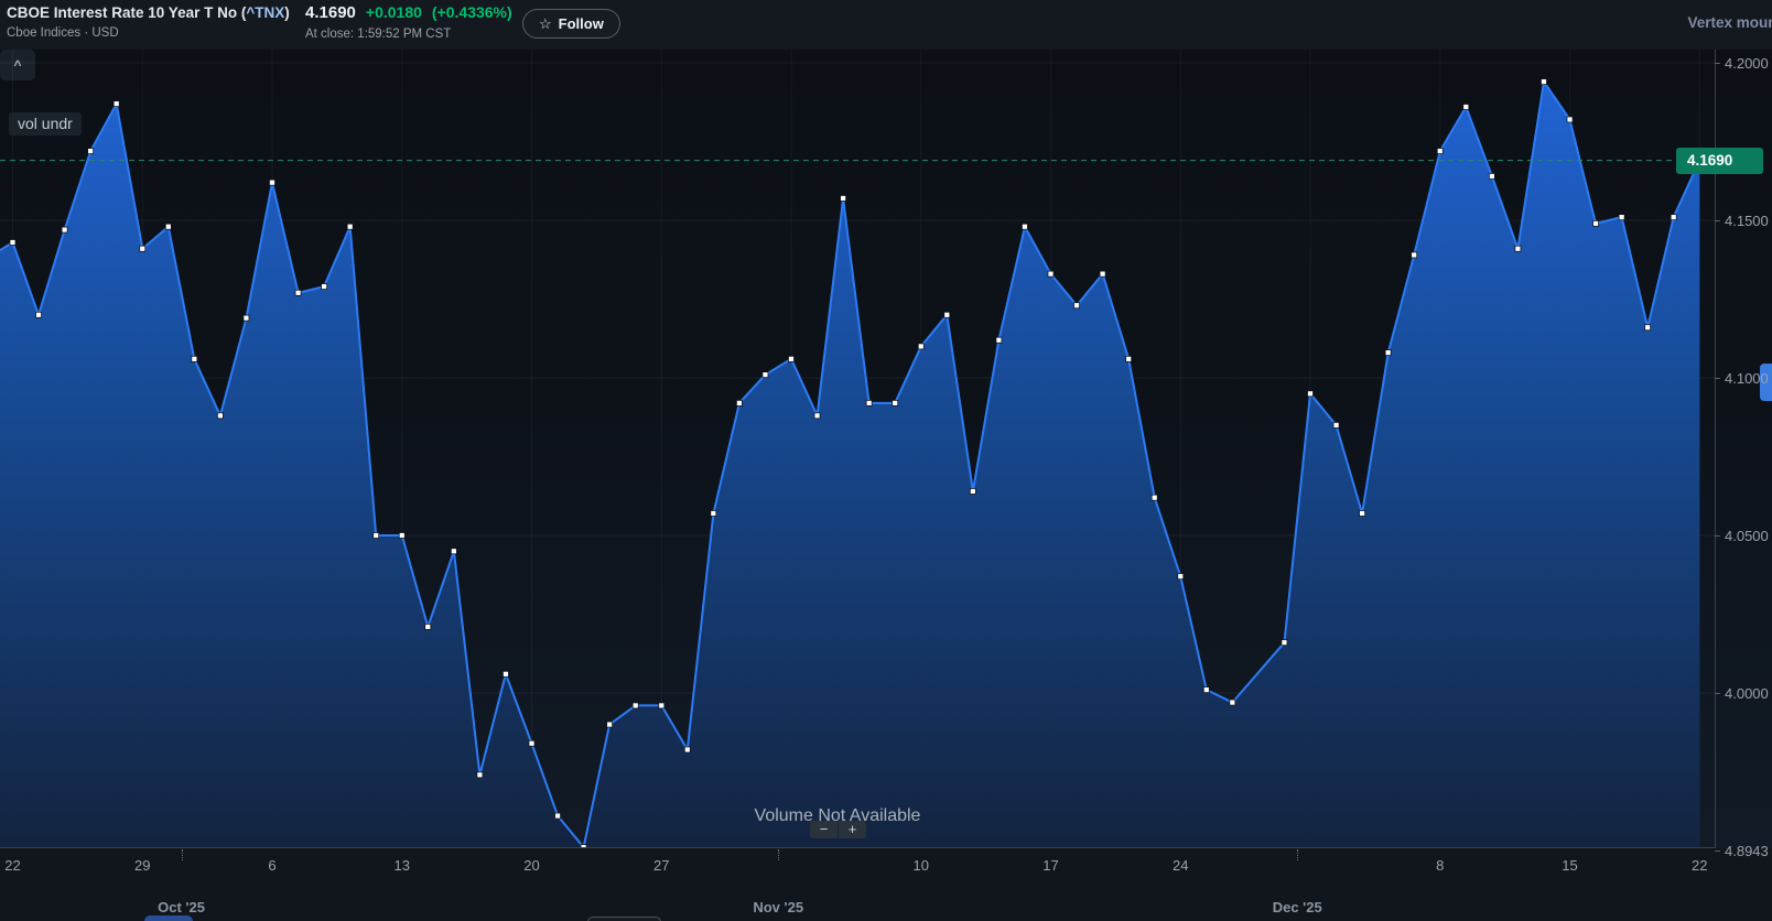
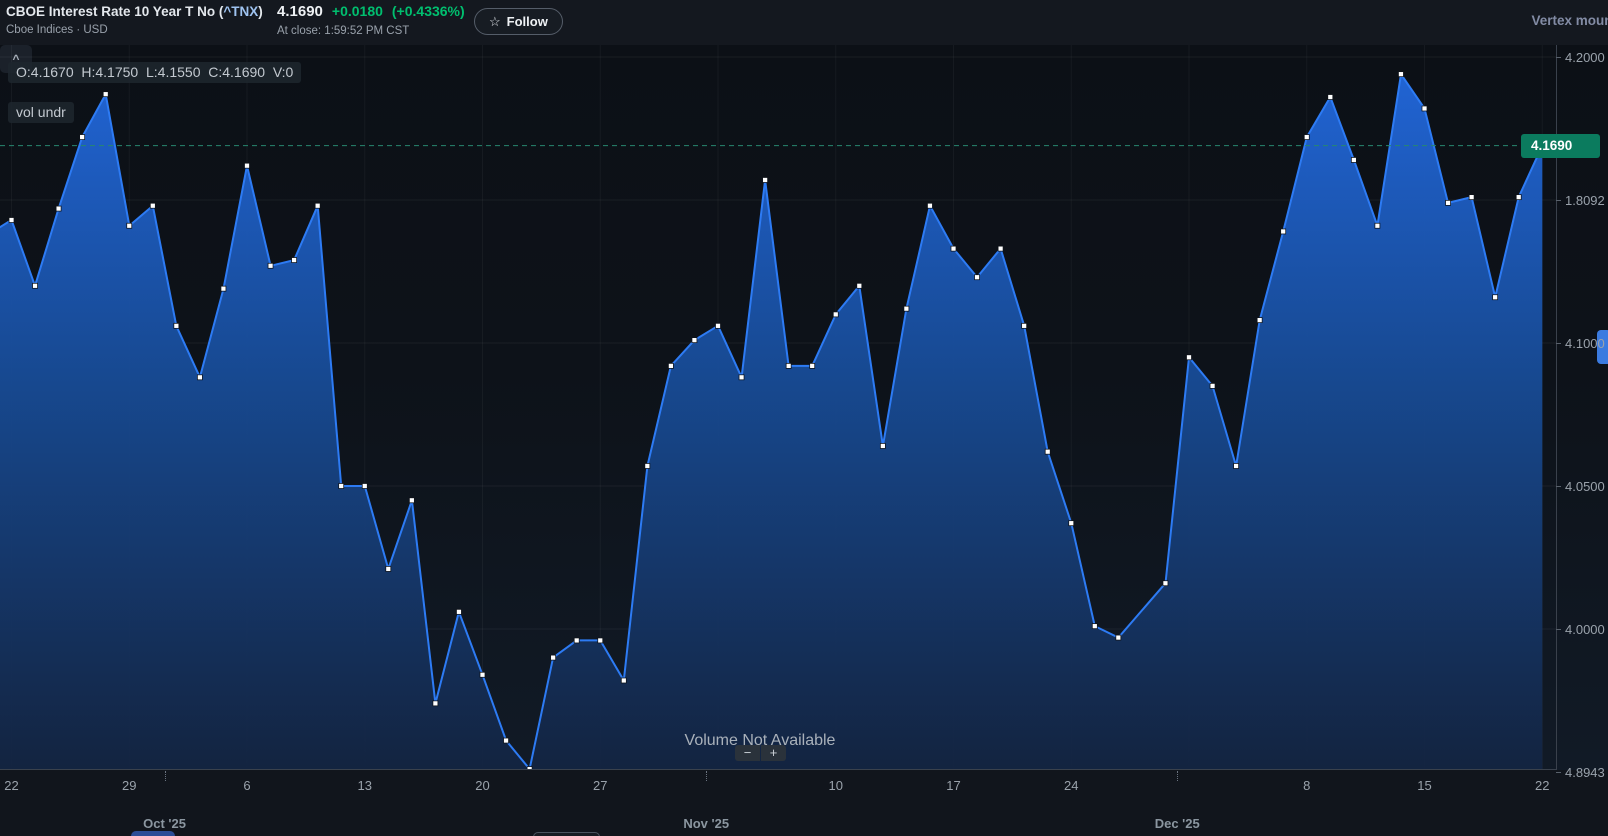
  CBOE Interest Rate 10 Year T No (^TNX)
  Cboe Indices · USD
  4.1690 +0.0180 (+0.4336%)
  At close: 1:59:52 PM CST
  ☆
  Follow
  Vertex mou
+ O:4.1670 H:4.1750 L:4.1550 C:4.1690 V:0
  vol undr
  ^
  4.1690
  Volume Not Available
  −
  +
  4.2000
- 4.1500
+ 1.8092
  4.1000
  4.0500
  4.0000
  4.8943
  22
  29
  6
  13
  20
  27
  10
  17
  24
  8
  15
  22
  Oct '25
  Nov '25
  Dec '25
